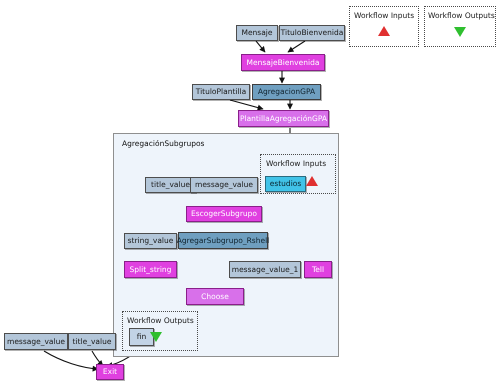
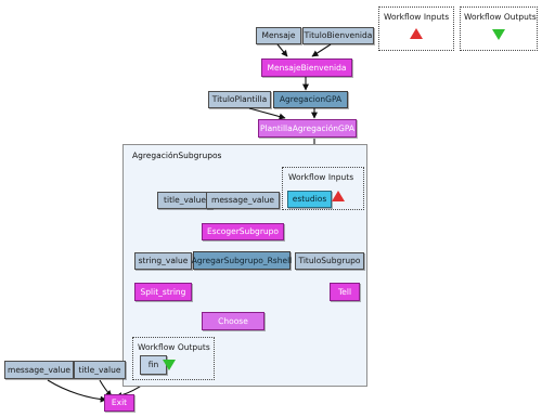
  AgregaciónSubgrupos
  Workflow Inputs
  Workflow Outputs
  Workflow Inputs
  Workflow Outputs
  Mensaje
  TituloBienvenida
  MensajeBienvenida
  TituloPlantilla
  AgregacionGPA
  PlantillaAgregaciónGPA
  title_value
  message_value
  estudios
  EscogerSubgrupo
  string_value
  AgregarSubgrupo_Rshell
+ TituloSubgrupo
  Split_string
- message_value_1
  Tell
  Choose
  fin
  message_value
  title_value
  Exit
